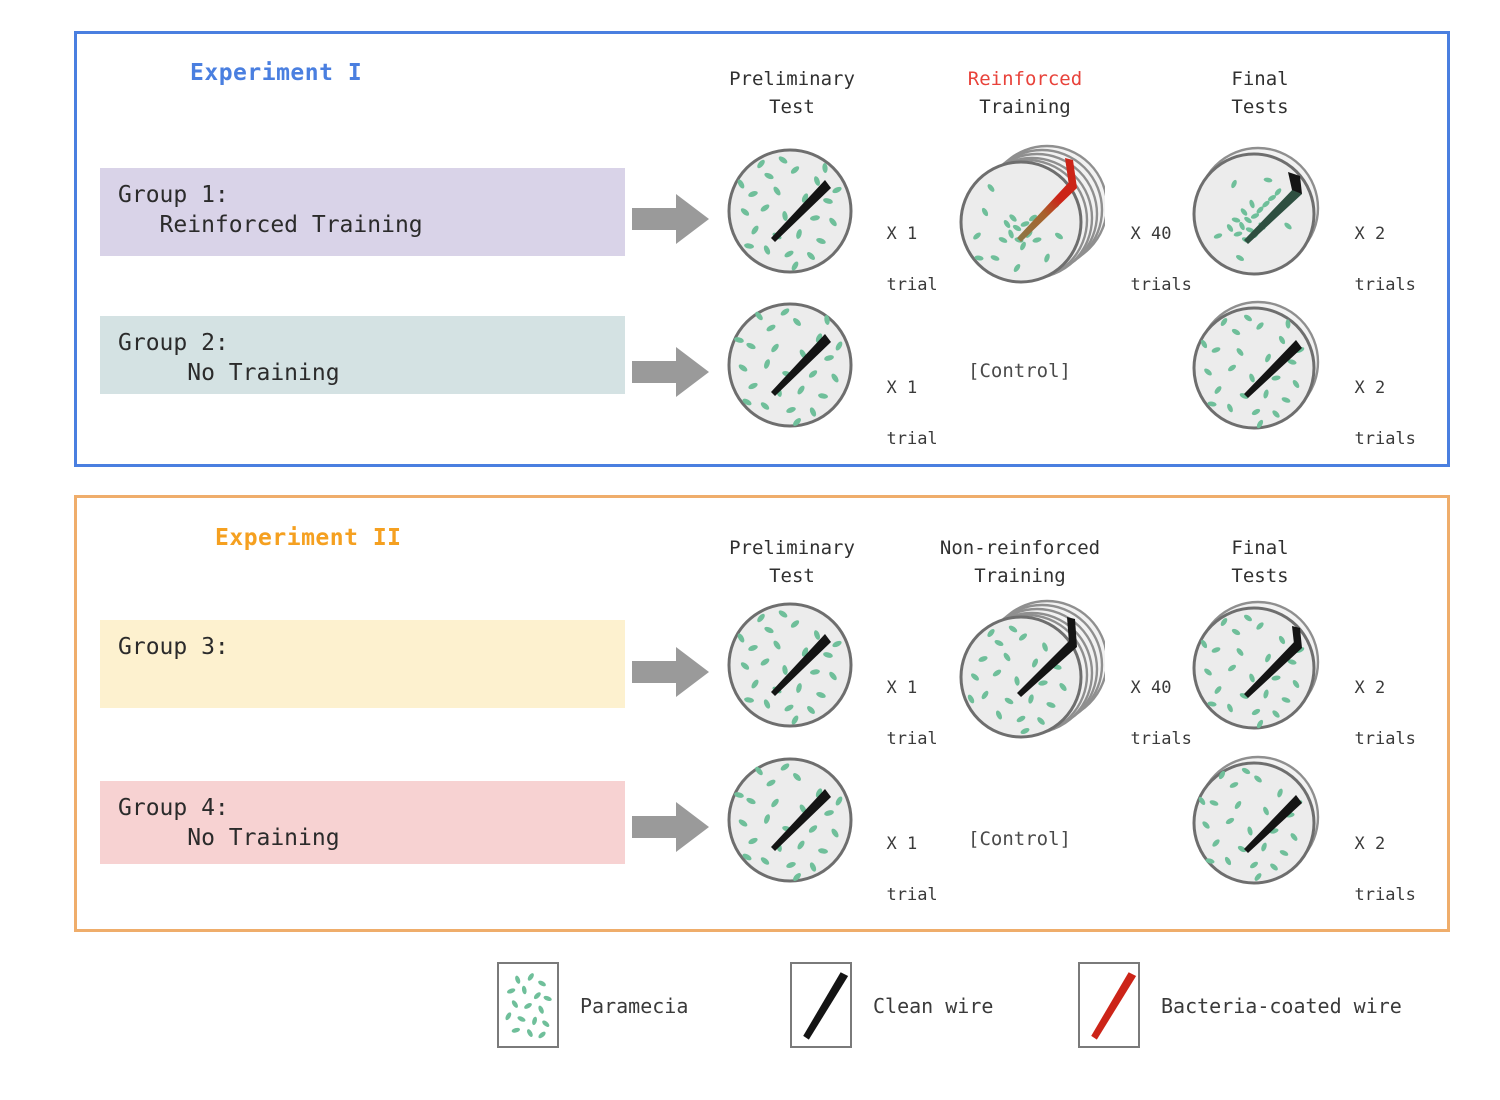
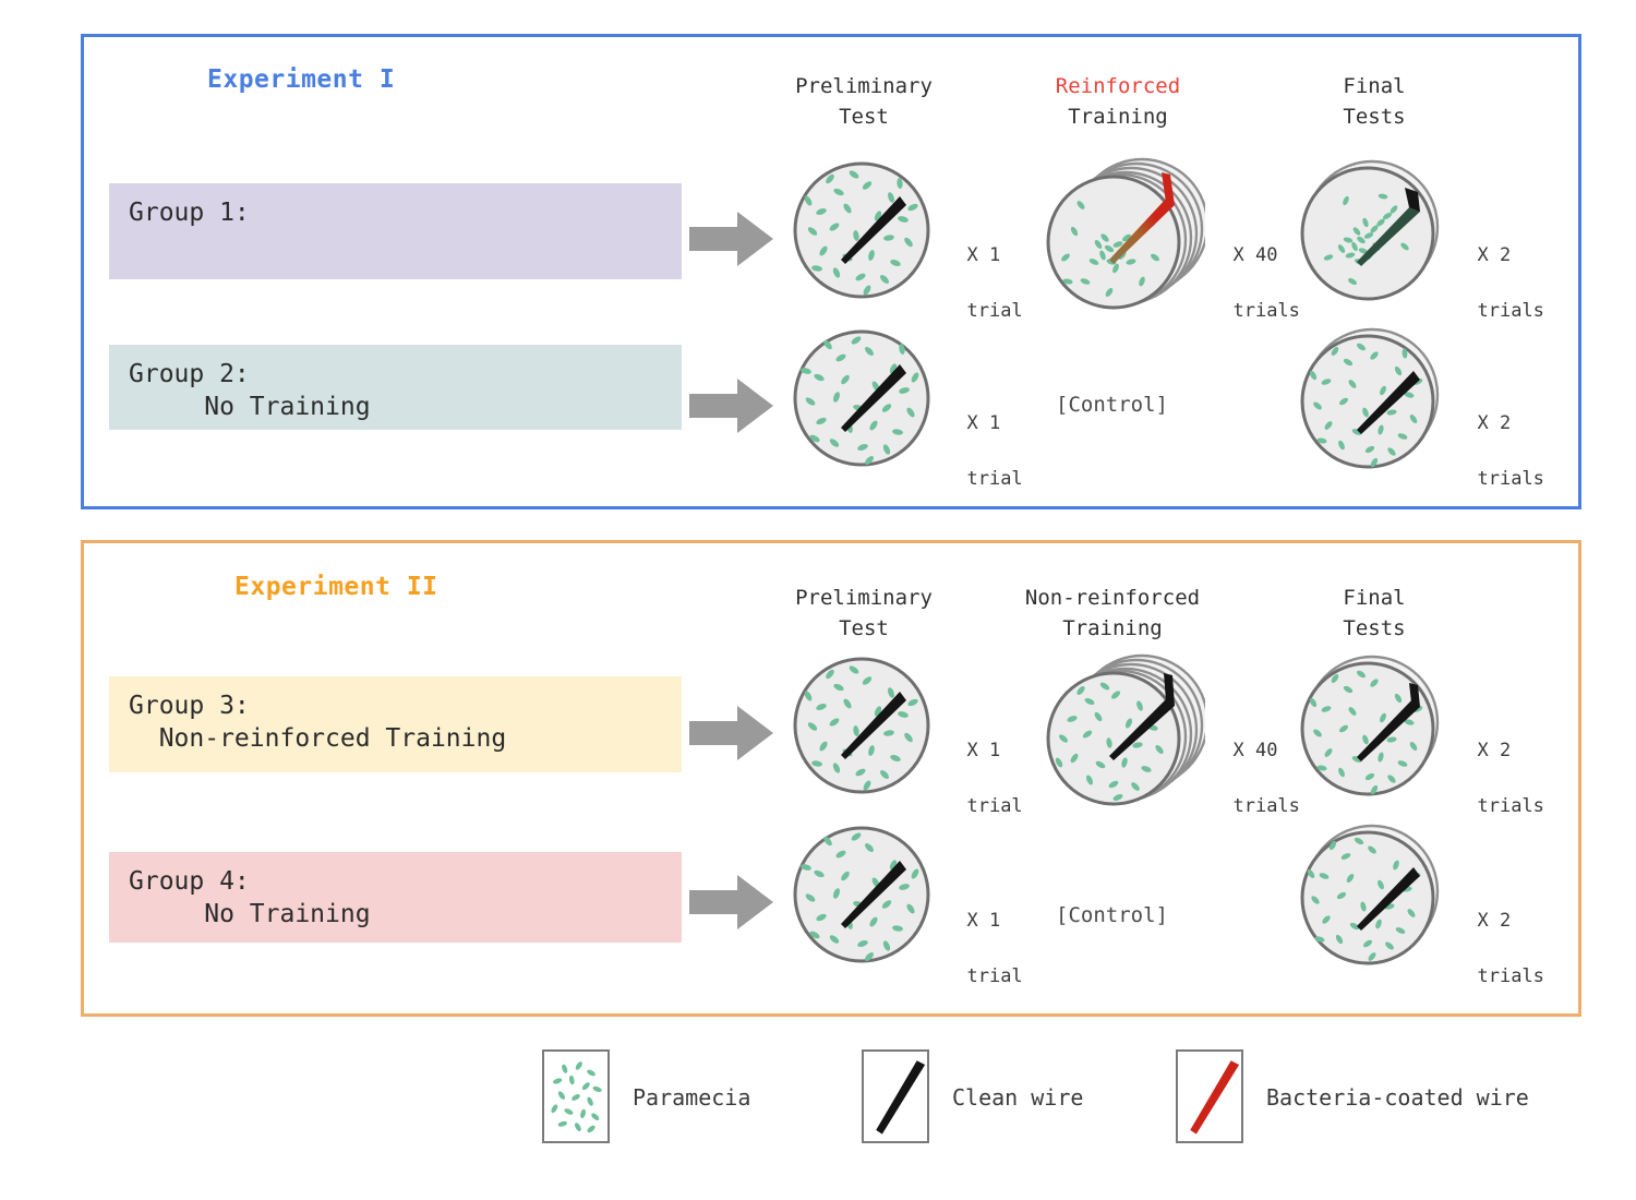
  Experiment I
  Preliminary
  Test
  Reinforced
  Training
  Final
  Tests
  Group 1:
- Reinforced Training
  X 1
  trial
  X 40
  trials
  X 2
  trials
  Group 2:
  No Training
  X 1
  trial
  [Control]
  X 2
  trials
  Experiment II
  Preliminary
  Test
  Non-reinforced
  Training
  Final
  Tests
  Group 3:
+ Non-reinforced Training
  X 1
  trial
  X 40
  trials
  X 2
  trials
  Group 4:
  No Training
  X 1
  trial
  [Control]
  X 2
  trials
  Paramecia
  Clean wire
  Bacteria-coated wire
